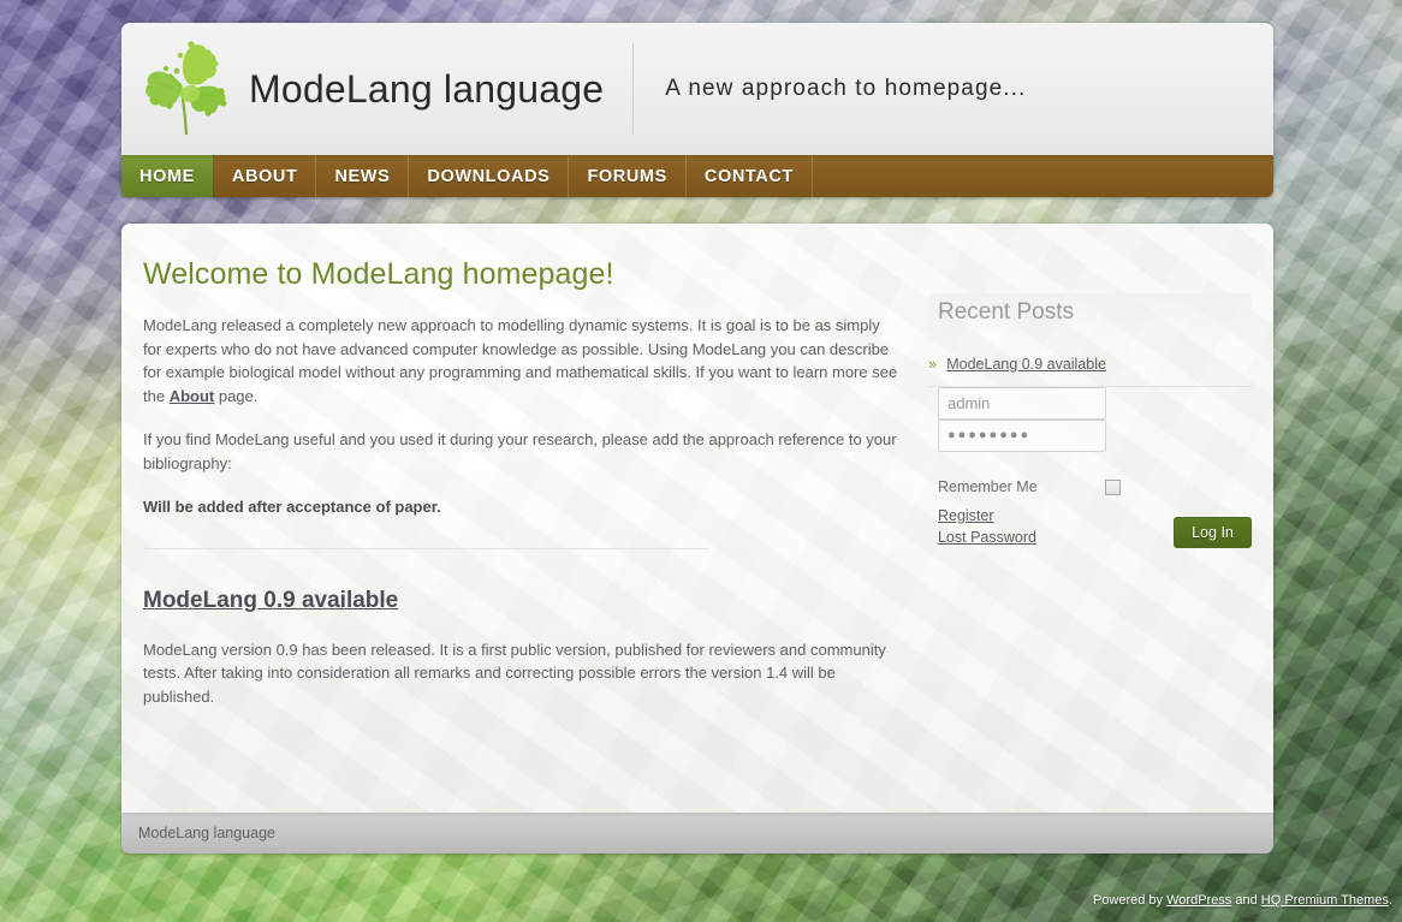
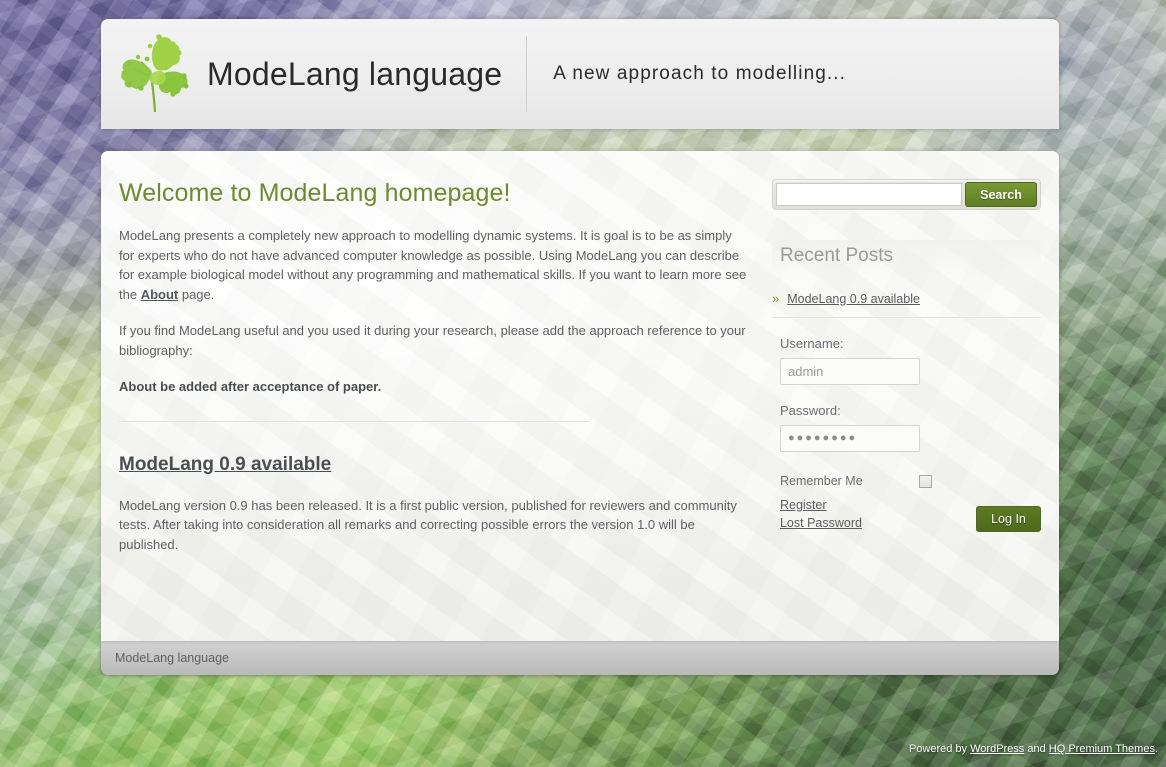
  ModeLang language
- A new approach to homepage...
+ A new approach to modelling...
- HOME
- ABOUT
- NEWS
- DOWNLOADS
- FORUMS
- CONTACT
  Welcome to ModeLang homepage!
- ModeLang released a completely new approach to modelling dynamic systems. It is goal is to be as simply for experts who do not have advanced computer knowledge as possible. Using ModeLang you can describe for example biological model without any programming and mathematical skills. If you want to learn more see the About page.
+ ModeLang presents a completely new approach to modelling dynamic systems. It is goal is to be as simply for experts who do not have advanced computer knowledge as possible. Using ModeLang you can describe for example biological model without any programming and mathematical skills. If you want to learn more see the About page.
  If you find ModeLang useful and you used it during your research, please add the approach reference to your bibliography:
- Will be added after acceptance of paper.
+ About be added after acceptance of paper.
  ModeLang 0.9 available
- ModeLang version 0.9 has been released. It is a first public version, published for reviewers and community tests. After taking into consideration all remarks and correcting possible errors the version 1.4 will be published.
+ ModeLang version 0.9 has been released. It is a first public version, published for reviewers and community tests. After taking into consideration all remarks and correcting possible errors the version 1.0 will be published.
+ Search
  Recent Posts
  »
  ModeLang 0.9 available
+ Username:
  admin
+ Password:
  ●●●●●●●●
  Remember Me
  Register
  Lost Password
  Log In
  ModeLang language
  Powered by WordPress and HQ Premium Themes.
